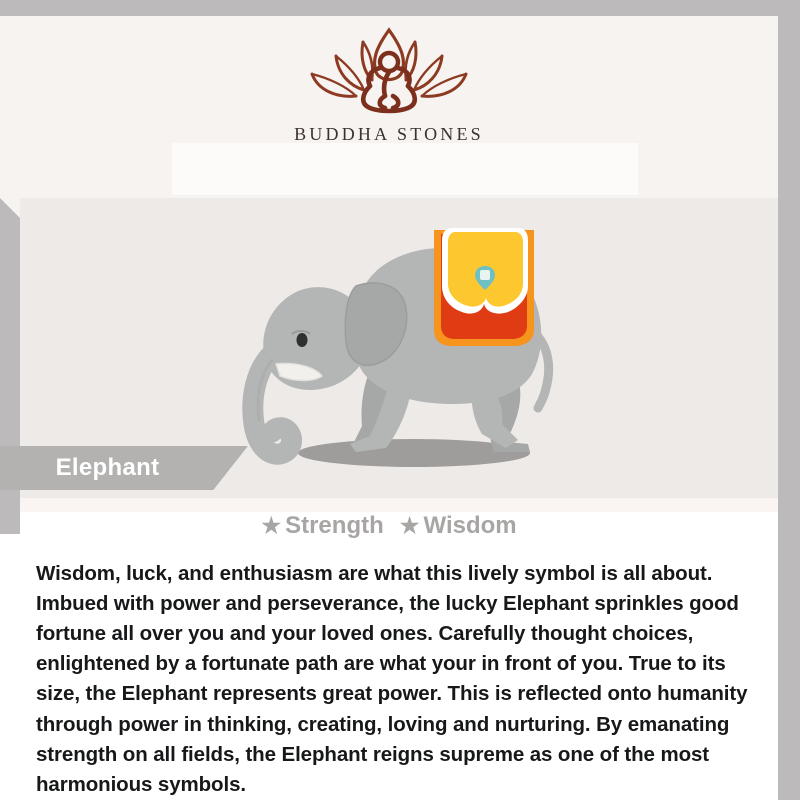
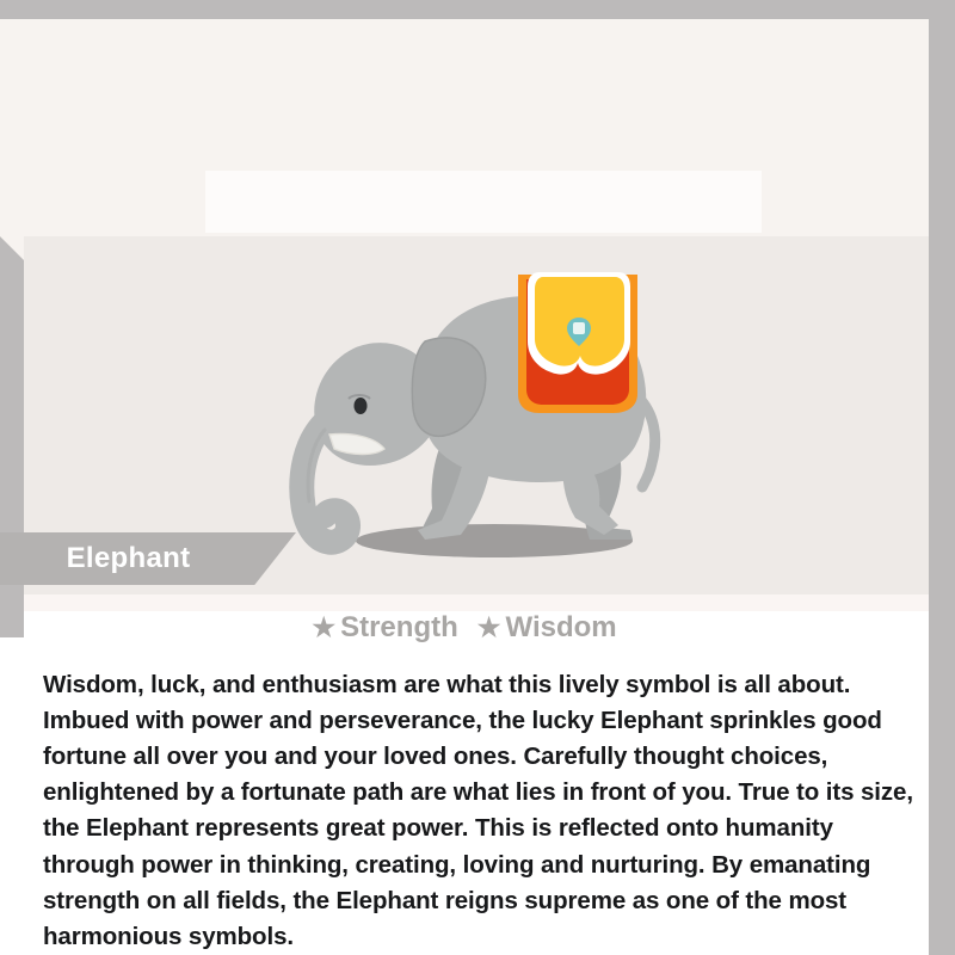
- BUDDHA STONES
  Elephant
  ★ Strength ★ Wisdom
- Wisdom, luck, and enthusiasm are what this lively symbol is all about. Imbued with power and perseverance, the lucky Elephant sprinkles good fortune all over you and your loved ones. Carefully thought choices, enlightened by a fortunate path are what your in front of you. True to its size, the Elephant represents great power. This is reflected onto humanity through power in thinking, creating, loving and nurturing. By emanating strength on all fields, the Elephant reigns supreme as one of the most harmonious symbols.
+ Wisdom, luck, and enthusiasm are what this lively symbol is all about. Imbued with power and perseverance, the lucky Elephant sprinkles good fortune all over you and your loved ones. Carefully thought choices, enlightened by a fortunate path are what lies in front of you. True to its size, the Elephant represents great power. This is reflected onto humanity through power in thinking, creating, loving and nurturing. By emanating strength on all fields, the Elephant reigns supreme as one of the most harmonious symbols.
